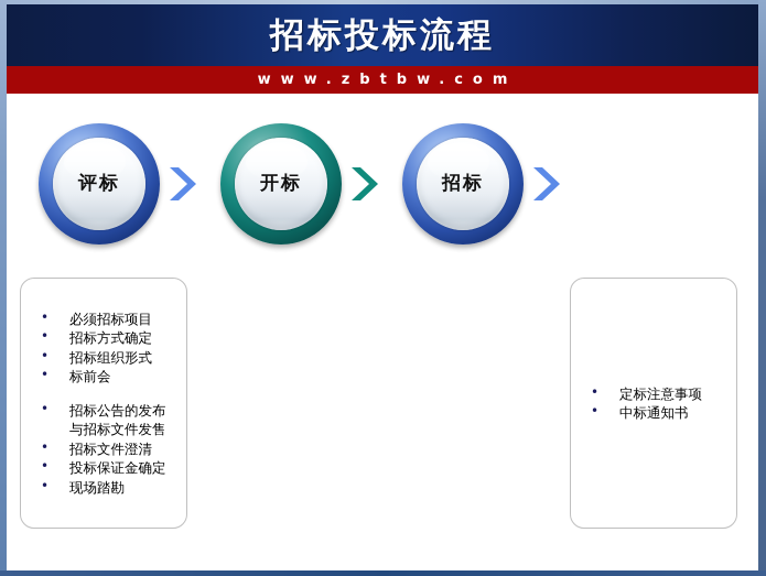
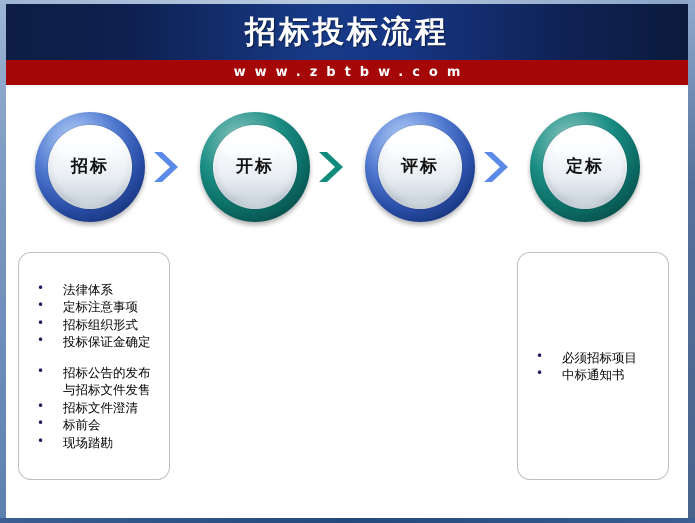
  招标投标流程
  www.zbtbw.com
- 评标
+ 招标
  开标
- 招标
+ 评标
+ 定标
+ 法律体系
- 必须招标项目
+ 定标注意事项
- 招标方式确定
  招标组织形式
- 标前会
+ 投标保证金确定
  招标公告的发布
  与招标文件发售
  招标文件澄清
- 投标保证金确定
+ 标前会
  现场踏勘
- 定标注意事项
+ 必须招标项目
  中标通知书
